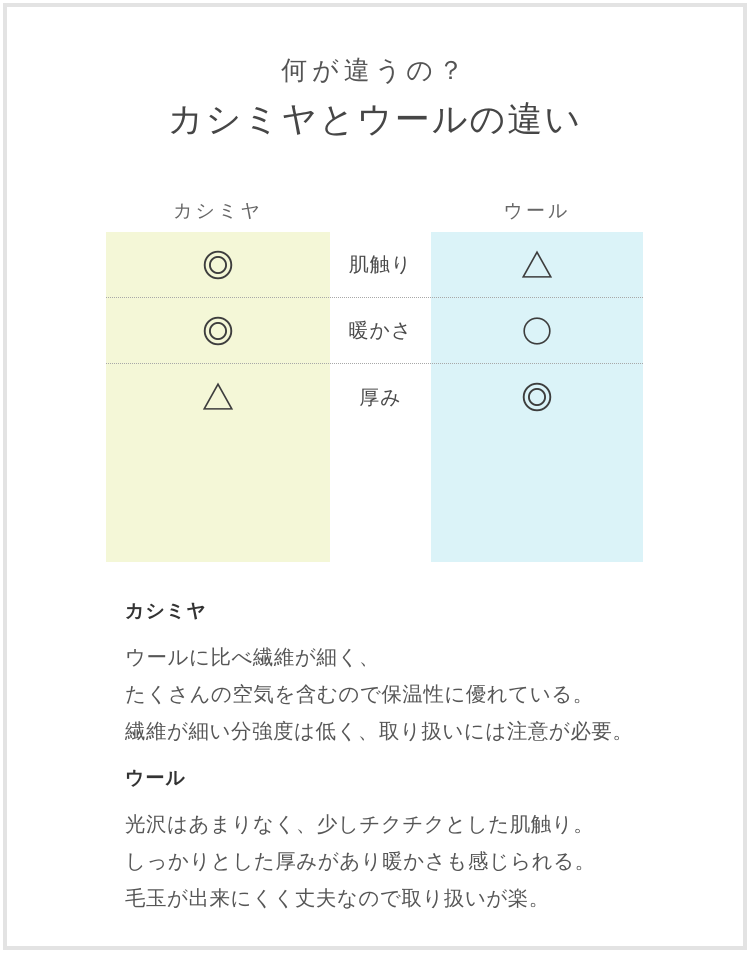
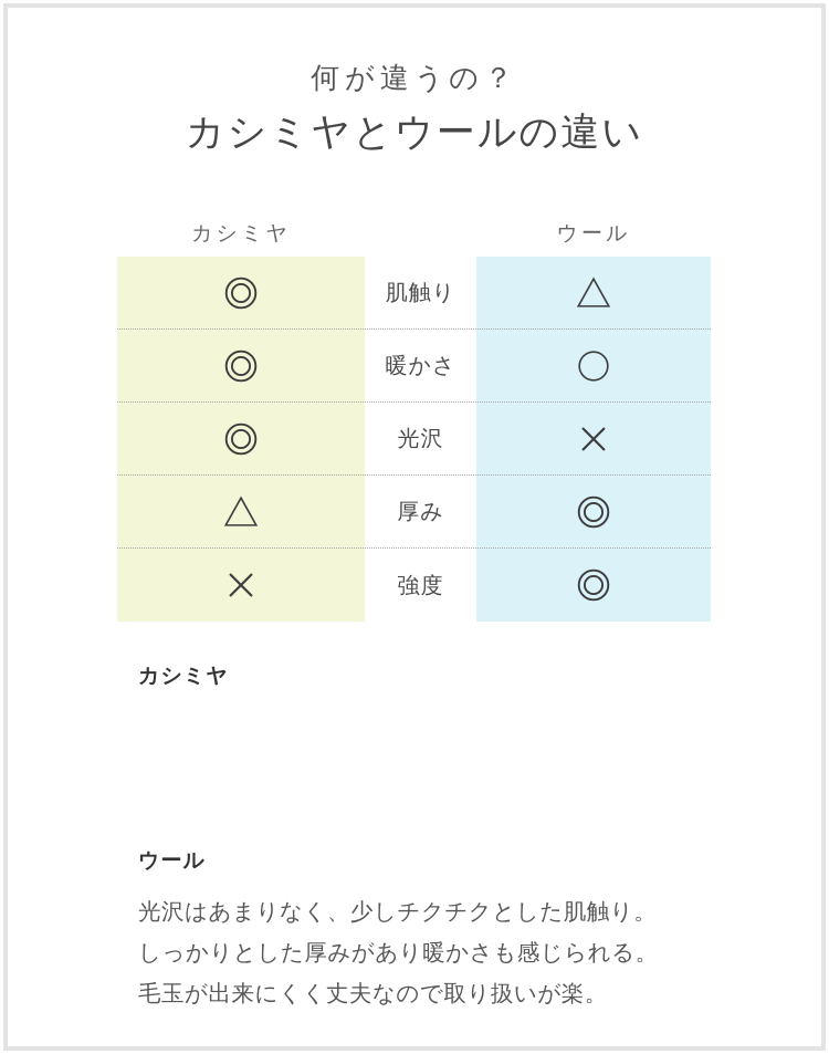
  何が違うの？
  カシミヤとウールの違い
  カシミヤ
  ウール
  肌触り
  暖かさ
+ 光沢
  厚み
+ 強度
  カシミヤ
- ウールに比べ繊維が細く、
- たくさんの空気を含むので保温性に優れている。
- 繊維が細い分強度は低く、取り扱いには注意が必要。
  ウール
  光沢はあまりなく、少しチクチクとした肌触り。
  しっかりとした厚みがあり暖かさも感じられる。
  毛玉が出来にくく丈夫なので取り扱いが楽。
